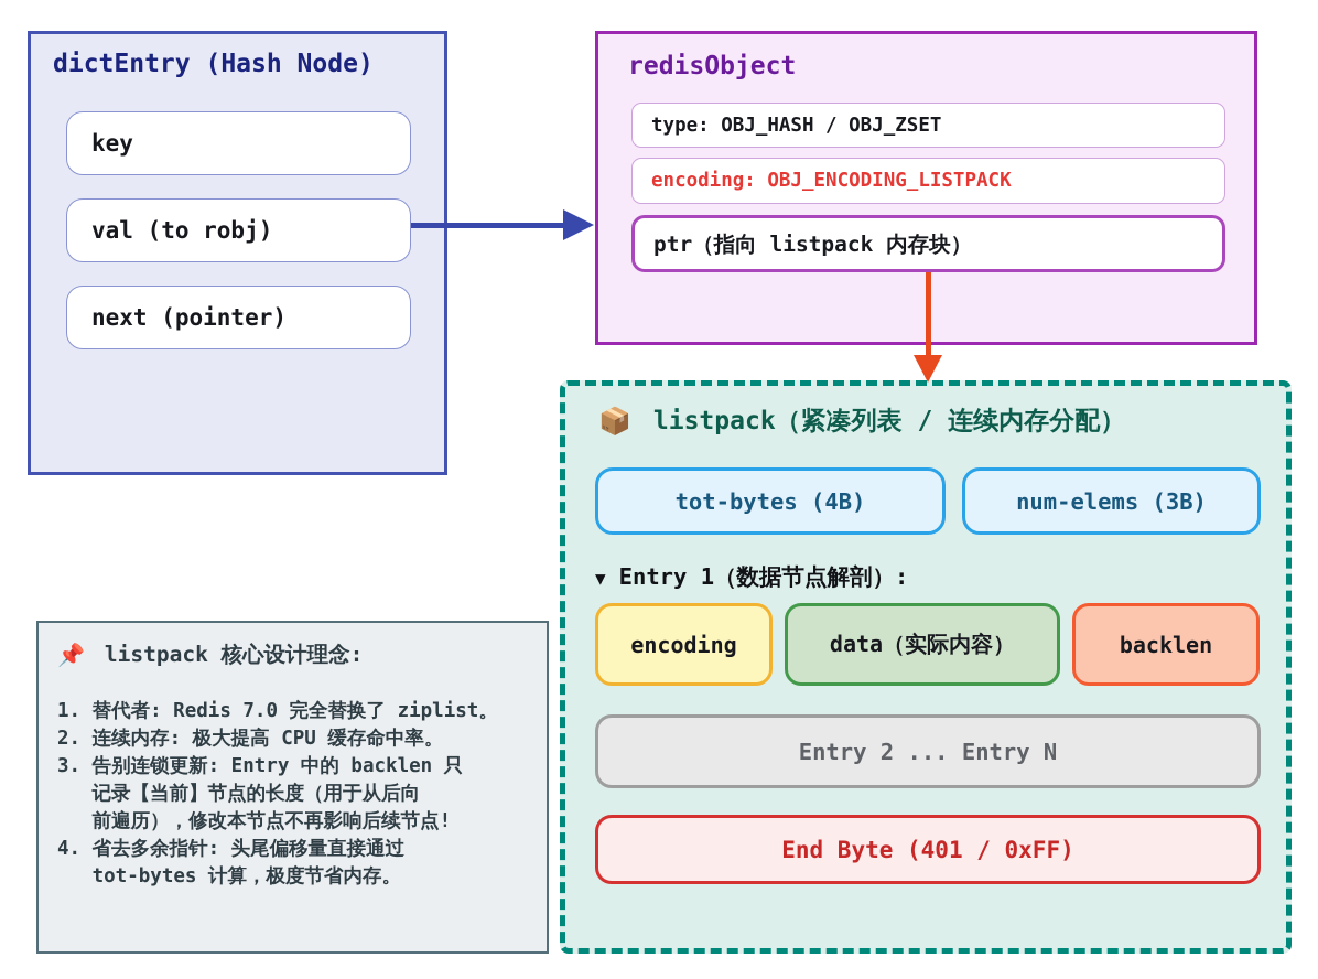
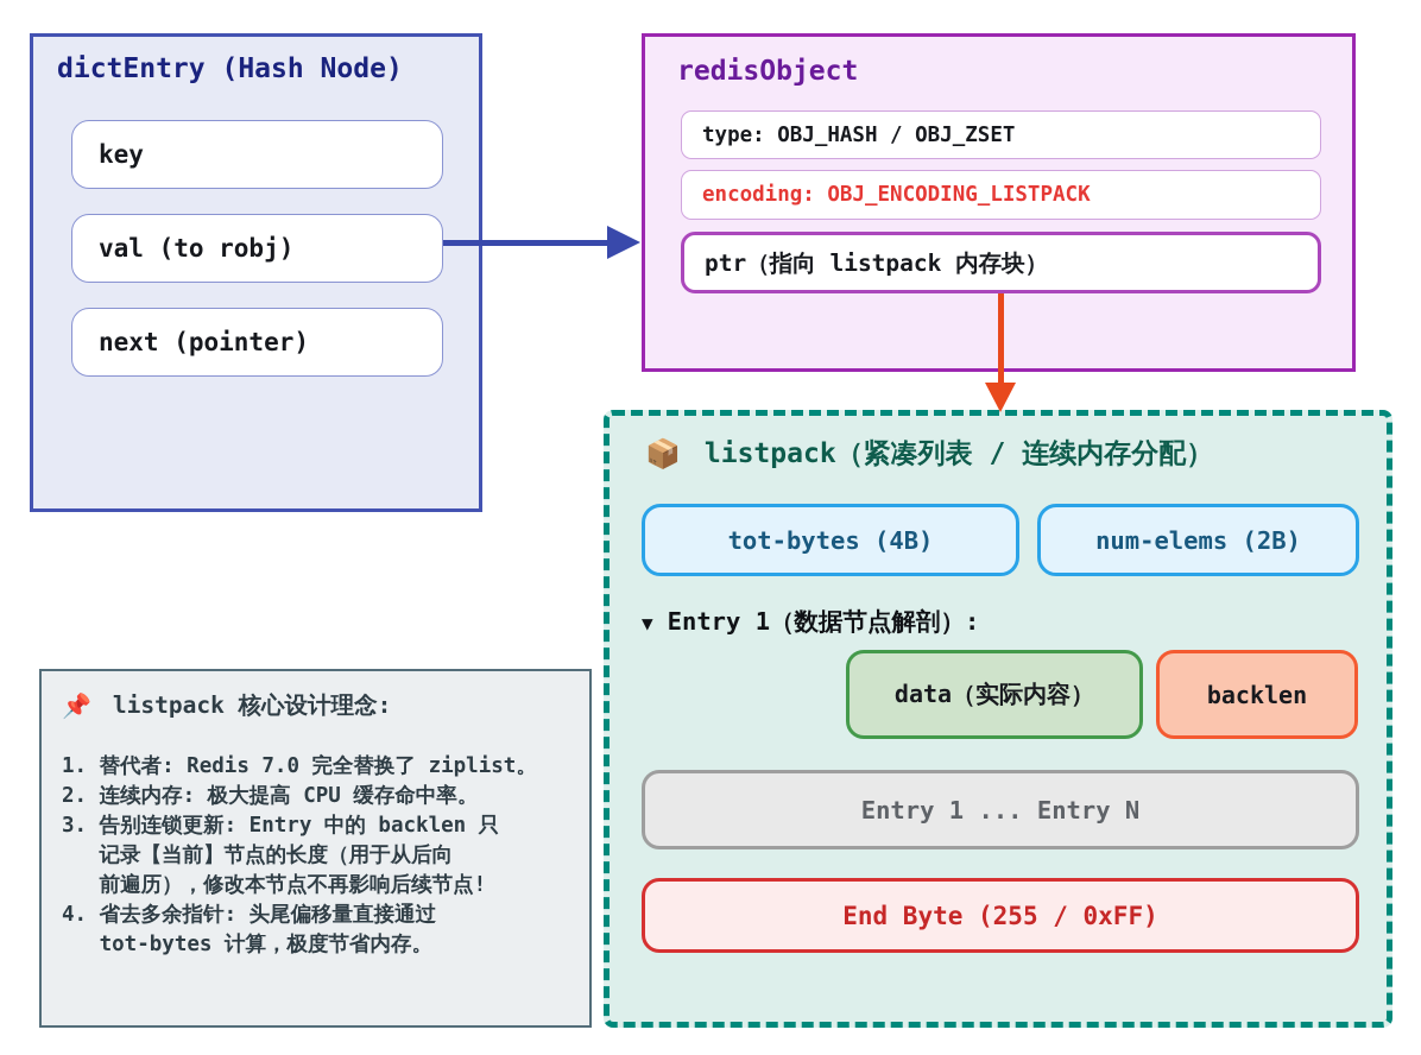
  dictEntry (Hash Node)
  key
  val (to robj)
  next (pointer)
  redisObject
  type: OBJ_HASH / OBJ_ZSET
  encoding: OBJ_ENCODING_LISTPACK
  ptr（指向 listpack 内存块）
  📦
  listpack（紧凑列表 / 连续内存分配）
  tot-bytes (4B)
- num-elems (3B)
+ num-elems (2B)
  ▼
  Entry 1（数据节点解剖）:
- encoding
  data（实际内容）
  backlen
- Entry 2 ... Entry N
+ Entry 1 ... Entry N
- End Byte (401 / 0xFF)
+ End Byte (255 / 0xFF)
  📌
  listpack 核心设计理念:
  1. 替代者: Redis 7.0 完全替换了 ziplist。
  2. 连续内存: 极大提高 CPU 缓存命中率。
  3. 告别连锁更新: Entry 中的 backlen 只
  记录【当前】节点的长度（用于从后向
  前遍历），修改本节点不再影响后续节点!
  4. 省去多余指针: 头尾偏移量直接通过
  tot-bytes 计算，极度节省内存。
